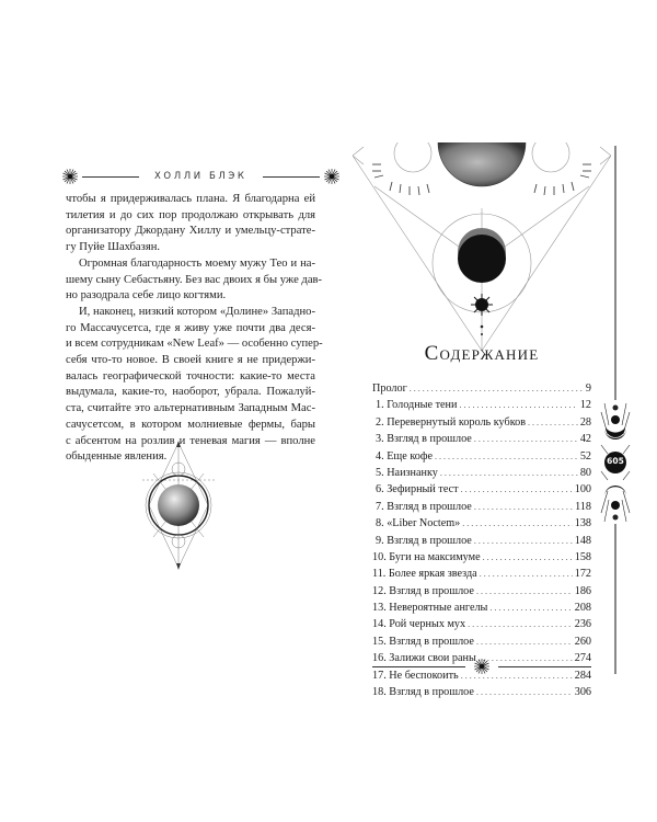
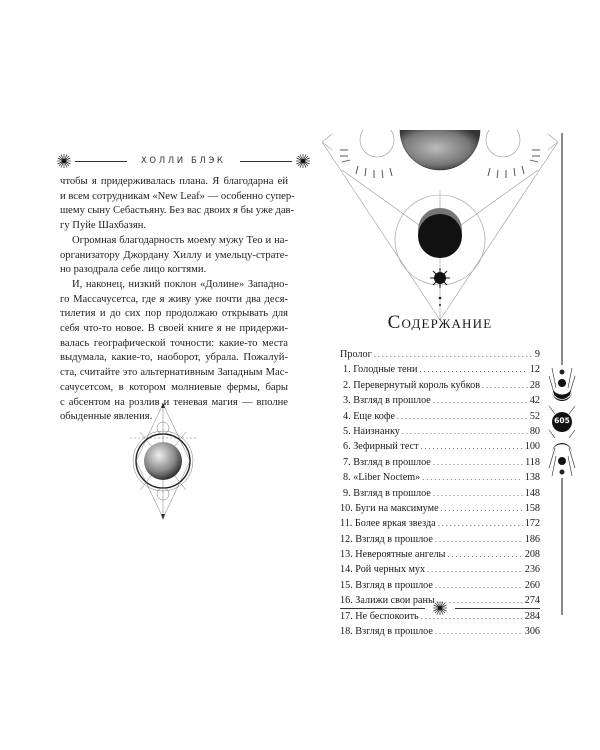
  ХОЛЛИ БЛЭК
  чтобы я придерживалась плана. Я благодарна ей
- тилетия и до сих пор продолжаю открывать для
+ и всем сотрудникам «New Leaf» — особенно супер-
- организатору Джордану Хиллу и умельцу-страте-
+ шему сыну Себастьяну. Без вас двоих я бы уже дав-
  гу Пуйе Шахбазян.
  Огромная благодарность моему мужу Тео и на-
- шему сыну Себастьяну. Без вас двоих я бы уже дав-
+ организатору Джордану Хиллу и умельцу-страте-
  но разодрала себе лицо когтями.
- И, наконец, низкий котором «Долине» Западно-
+ И, наконец, низкий поклон «Долине» Западно-
  го Массачусетса, где я живу уже почти два деся-
- и всем сотрудникам «New Leaf» — особенно супер-
+ тилетия и до сих пор продолжаю открывать для
  себя что-то новое. В своей книге я не придержи-
  валась географической точности: какие-то места
  выдумала, какие-то, наоборот, убрала. Пожалуй-
  ста, считайте это альтернативным Западным Мас-
  сачусетсом, в котором молниевые фермы, бары
  с абсентом на розлив и теневая магия — вполне
  обыденные явления.
  Содержание
  Пролог
  9
  1. Голодные тени
  12
  2. Перевернутый король кубков
  28
  3. Взгляд в прошлое
  42
  4. Еще кофе
  52
  5. Наизнанку
  80
  6. Зефирный тест
  100
  7. Взгляд в прошлое
  118
  8. «Liber Noctem»
  138
  9. Взгляд в прошлое
  148
  10. Буги на максимуме
  158
  11. Более яркая звезда
  172
  12. Взгляд в прошлое
  186
  13. Невероятные ангелы
  208
  14. Рой черных мух
  236
  15. Взгляд в прошлое
  260
  16. Залижи свои раны
  274
  17. Не беспокоить
  284
  18. Взгляд в прошлое
  306
  605
